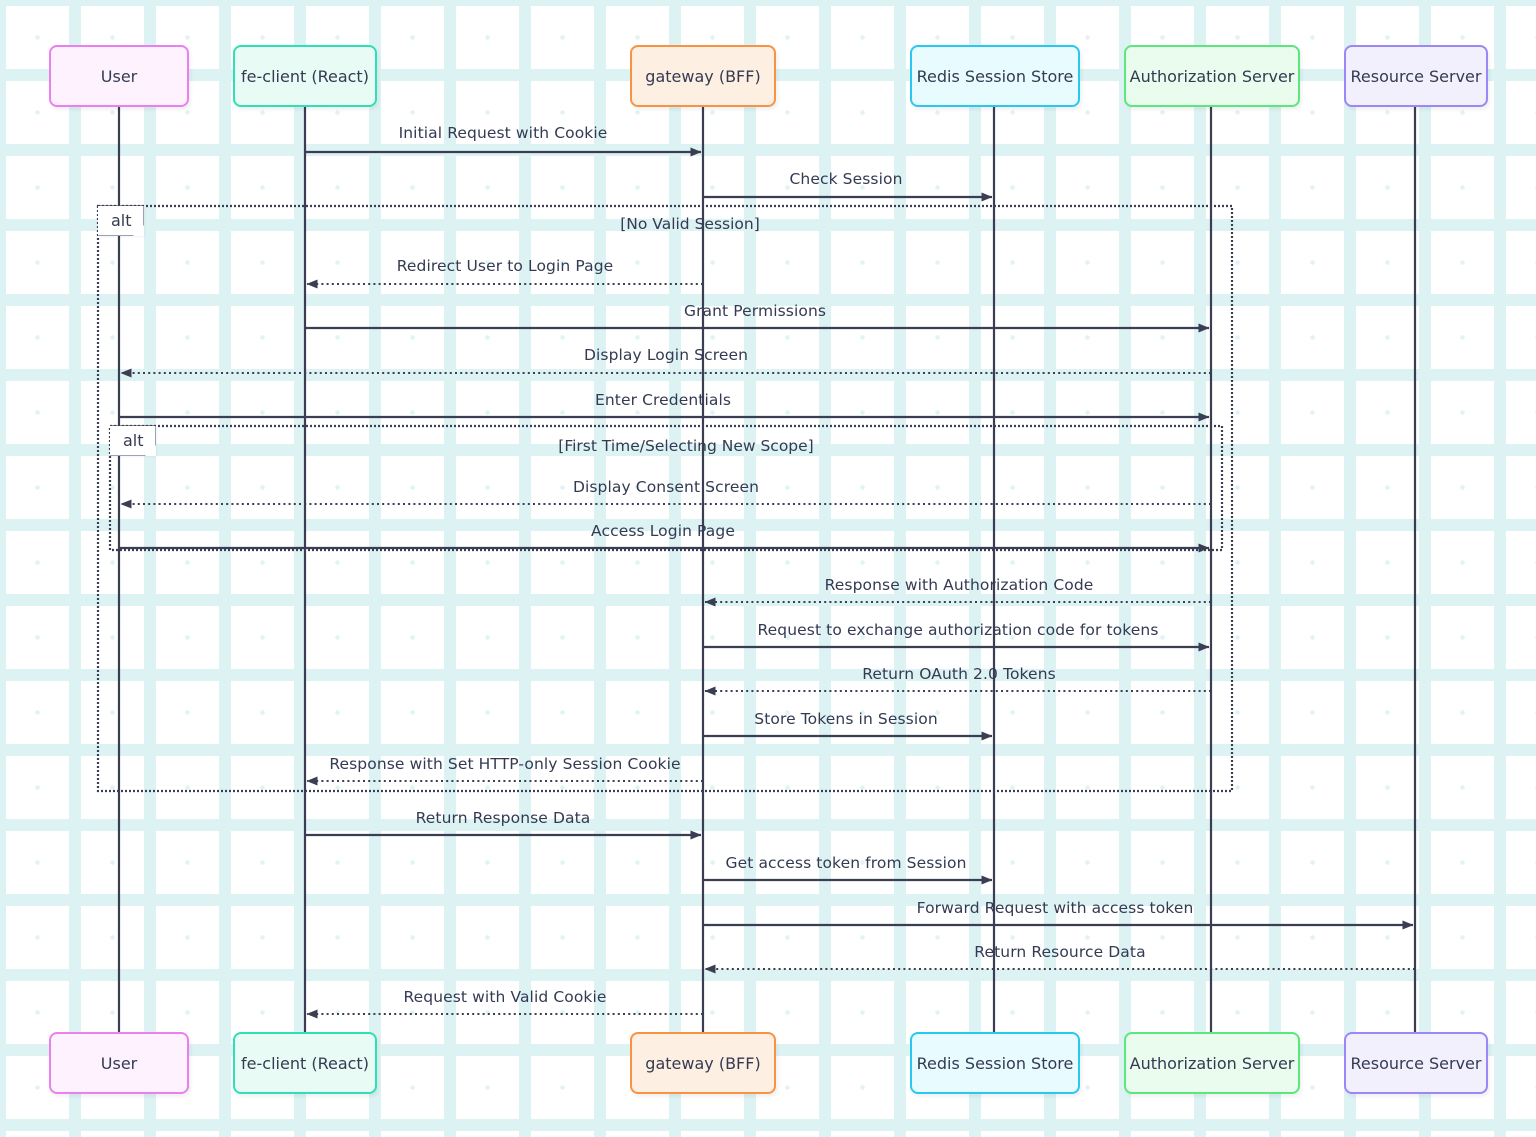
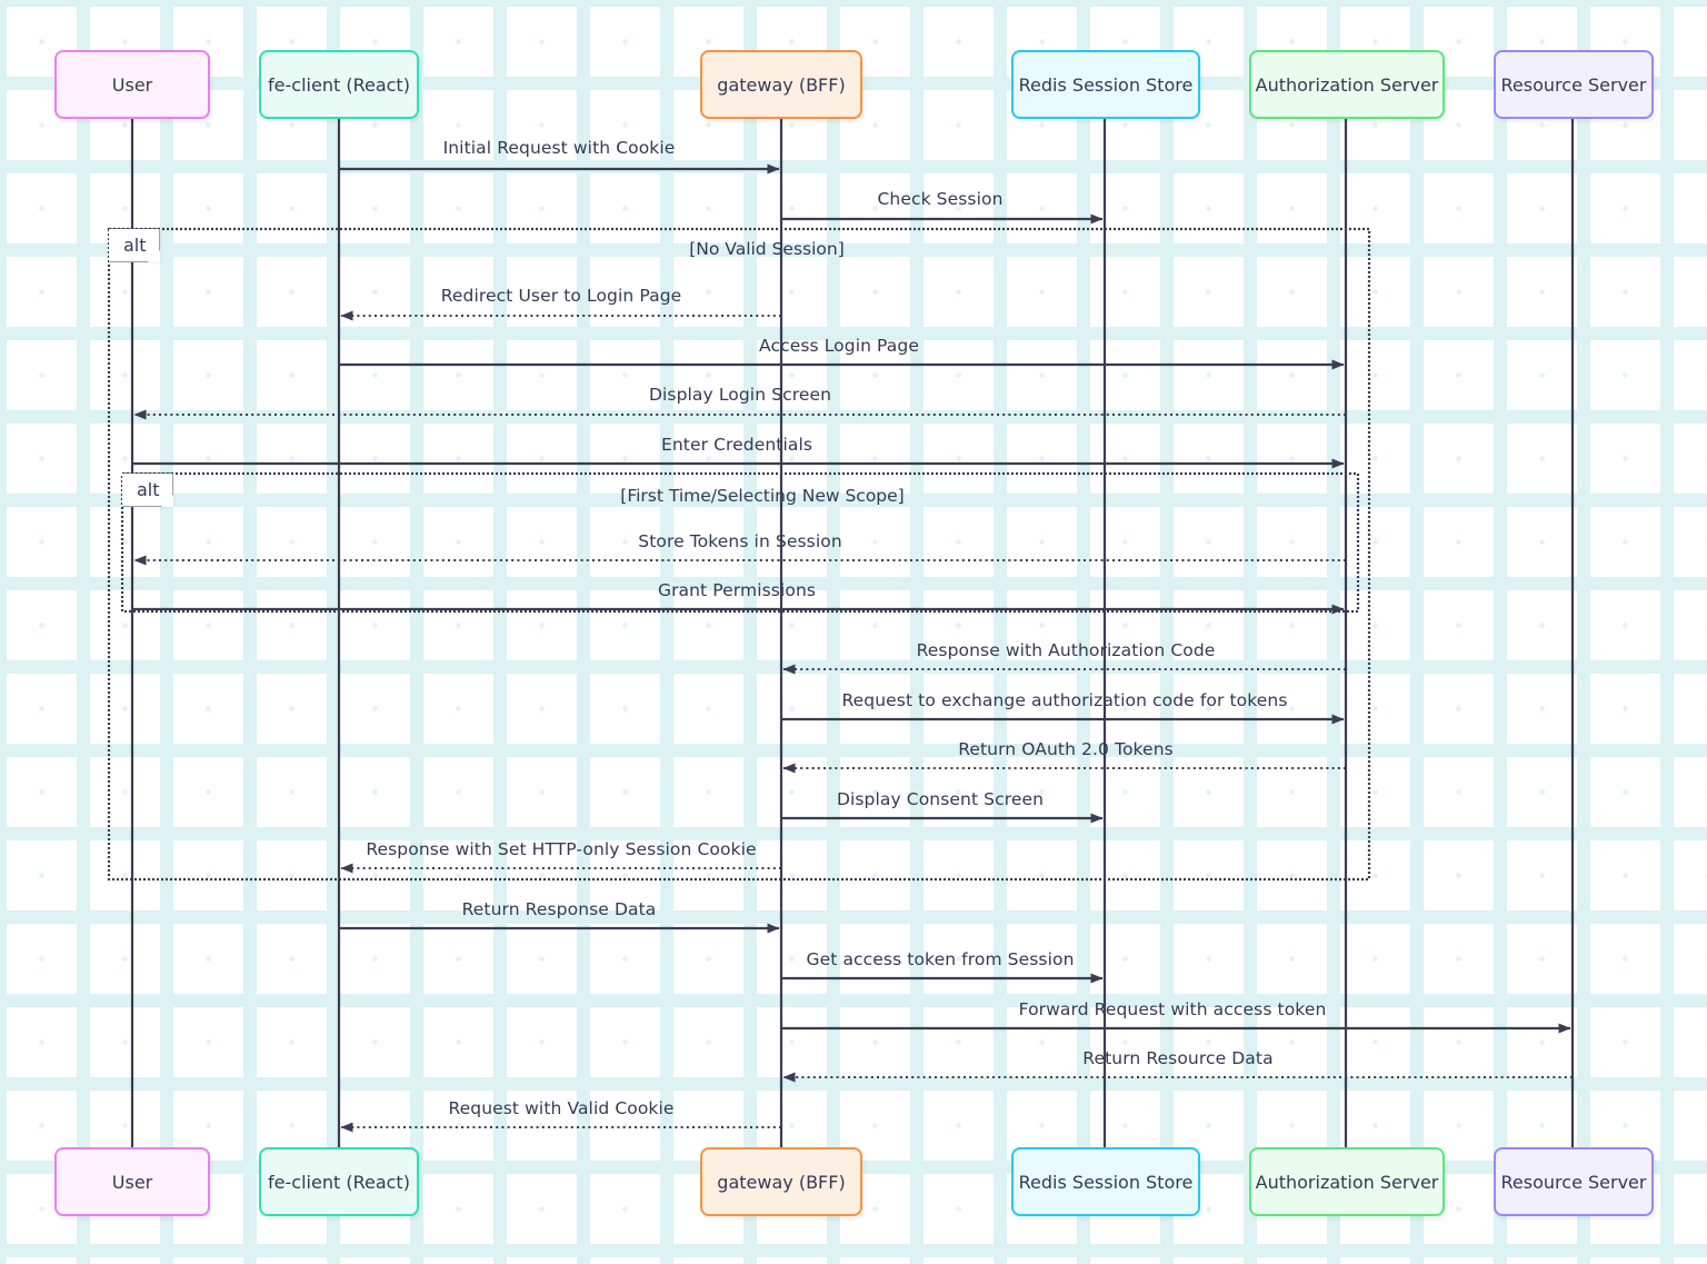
  User
  fe-client (React)
  gateway (BFF)
  Redis Session Store
  Authorization Server
  Resource Server
  User
  fe-client (React)
  gateway (BFF)
  Redis Session Store
  Authorization Server
  Resource Server
  alt
  [No Valid Session]
  alt
  [First Time/Selecting New Scope]
  Initial Request with Cookie
  Check Session
  Redirect User to Login Page
- Grant Permissions
+ Access Login Page
  Display Login Screen
  Enter Credentials
- Display Consent Screen
+ Store Tokens in Session
- Access Login Page
+ Grant Permissions
  Response with Authorization Code
  Request to exchange authorization code for tokens
  Return OAuth 2.0 Tokens
- Store Tokens in Session
+ Display Consent Screen
  Response with Set HTTP-only Session Cookie
  Return Response Data
  Get access token from Session
  Forward Request with access token
  Return Resource Data
  Request with Valid Cookie
